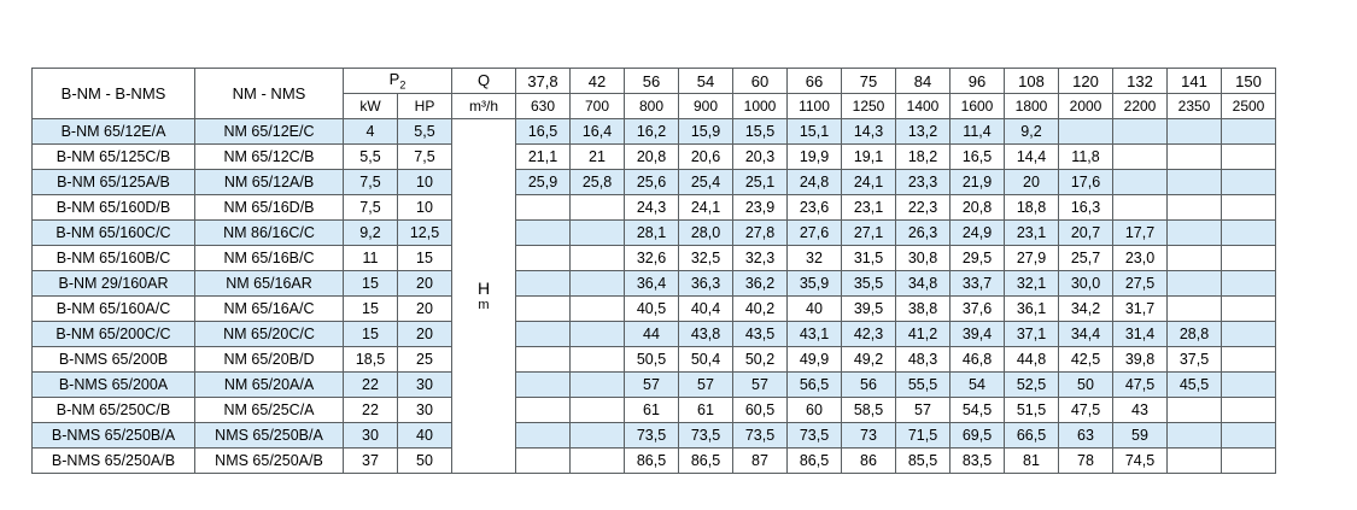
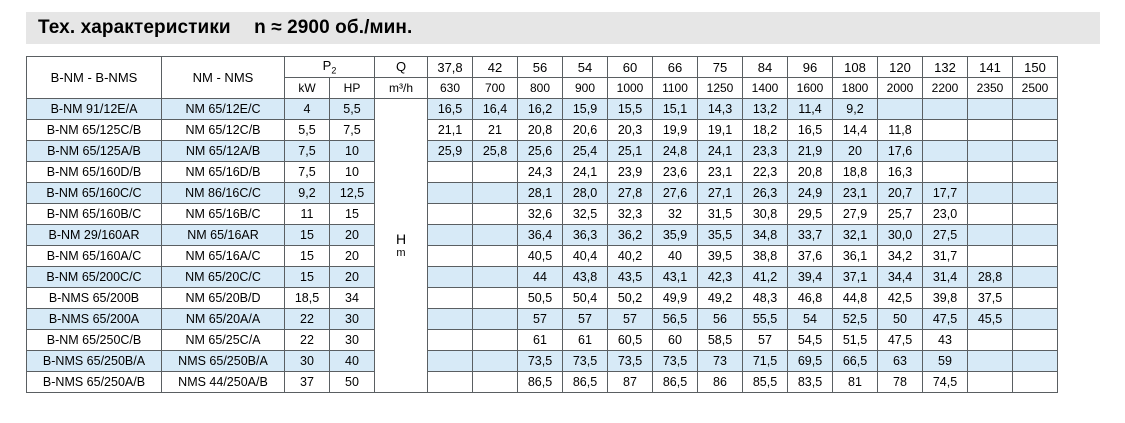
+ Тех. характеристики n ≈ 2900 об./мин.
  B-NM - B-NMS	NM - NMS	P2	Q	37,8	42	56	54	60	66	75	84	96	108	120	132	141	150
  kW	HP	m³/h	630	700	800	900	1000	1100	1250	1400	1600	1800	2000	2200	2350	2500
- B-NM 65/12E/A	NM 65/12E/C	4	5,5	Hm	16,5	16,4	16,2	15,9	15,5	15,1	14,3	13,2	11,4	9,2
+ B-NM 91/12E/A	NM 65/12E/C	4	5,5	Hm	16,5	16,4	16,2	15,9	15,5	15,1	14,3	13,2	11,4	9,2
  B-NM 65/125C/B	NM 65/12C/B	5,5	7,5	21,1	21	20,8	20,6	20,3	19,9	19,1	18,2	16,5	14,4	11,8
  B-NM 65/125A/B	NM 65/12A/B	7,5	10	25,9	25,8	25,6	25,4	25,1	24,8	24,1	23,3	21,9	20	17,6
  B-NM 65/160D/B	NM 65/16D/B	7,5	10			24,3	24,1	23,9	23,6	23,1	22,3	20,8	18,8	16,3
  B-NM 65/160C/C	NM 86/16C/C	9,2	12,5			28,1	28,0	27,8	27,6	27,1	26,3	24,9	23,1	20,7	17,7
  B-NM 65/160B/C	NM 65/16B/C	11	15			32,6	32,5	32,3	32	31,5	30,8	29,5	27,9	25,7	23,0
  B-NM 29/160AR	NM 65/16AR	15	20			36,4	36,3	36,2	35,9	35,5	34,8	33,7	32,1	30,0	27,5
  B-NM 65/160A/C	NM 65/16A/C	15	20			40,5	40,4	40,2	40	39,5	38,8	37,6	36,1	34,2	31,7
  B-NM 65/200C/C	NM 65/20C/C	15	20			44	43,8	43,5	43,1	42,3	41,2	39,4	37,1	34,4	31,4	28,8
- B-NMS 65/200B	NM 65/20B/D	18,5	25			50,5	50,4	50,2	49,9	49,2	48,3	46,8	44,8	42,5	39,8	37,5
+ B-NMS 65/200B	NM 65/20B/D	18,5	34			50,5	50,4	50,2	49,9	49,2	48,3	46,8	44,8	42,5	39,8	37,5
  B-NMS 65/200A	NM 65/20A/A	22	30			57	57	57	56,5	56	55,5	54	52,5	50	47,5	45,5
  B-NM 65/250C/B	NM 65/25C/A	22	30			61	61	60,5	60	58,5	57	54,5	51,5	47,5	43
  B-NMS 65/250B/A	NMS 65/250B/A	30	40			73,5	73,5	73,5	73,5	73	71,5	69,5	66,5	63	59
- B-NMS 65/250A/B	NMS 65/250A/B	37	50			86,5	86,5	87	86,5	86	85,5	83,5	81	78	74,5
+ B-NMS 65/250A/B	NMS 44/250A/B	37	50			86,5	86,5	87	86,5	86	85,5	83,5	81	78	74,5
